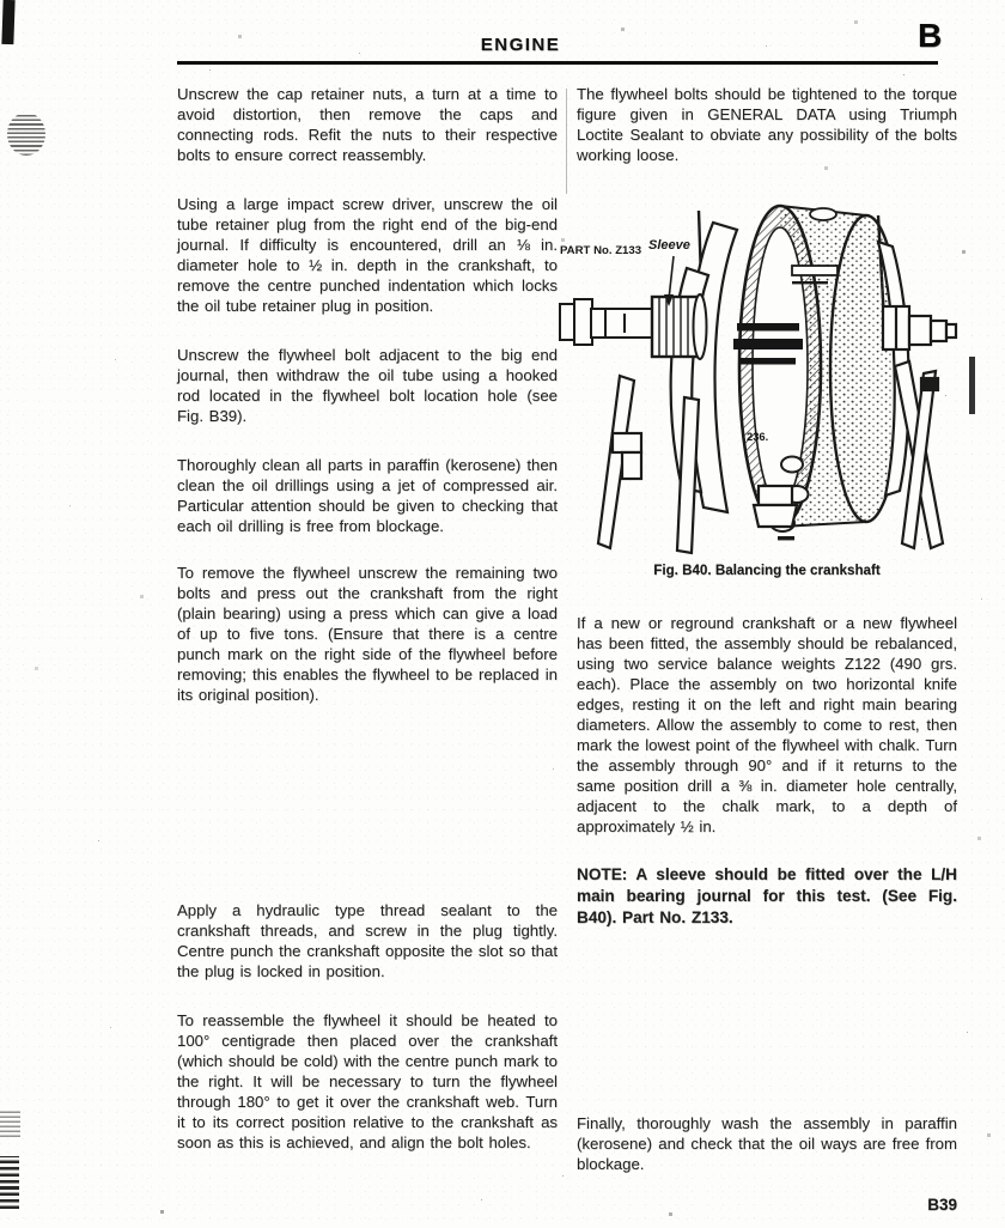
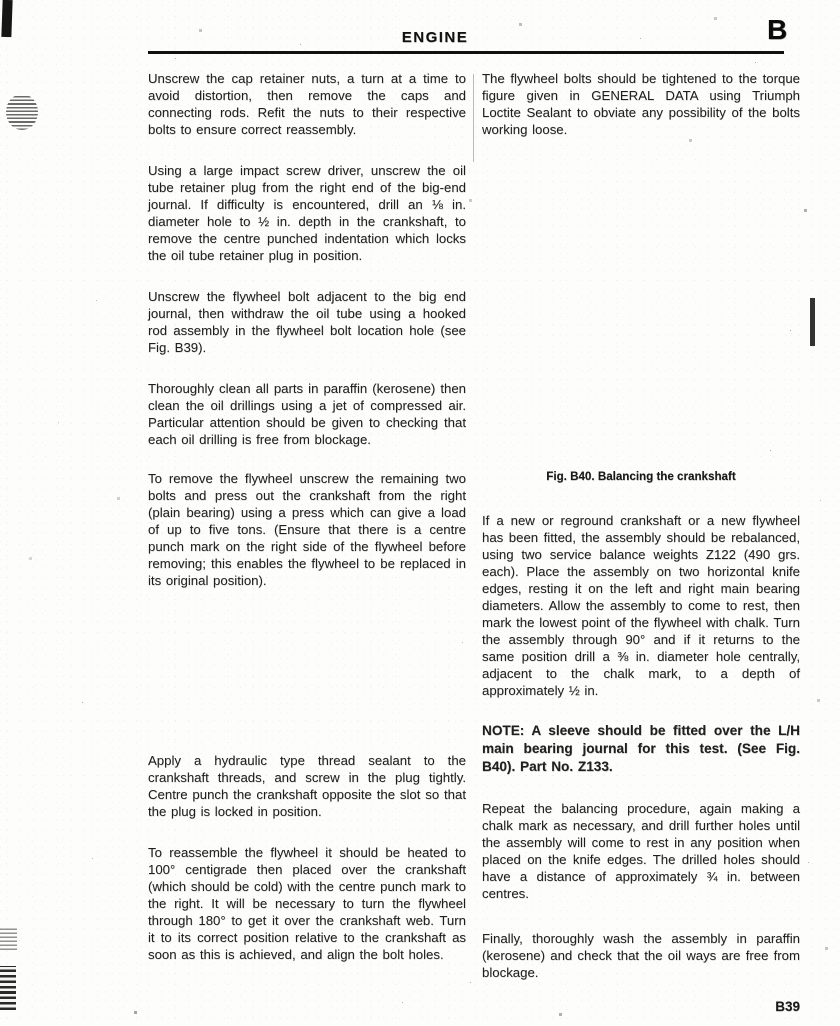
  ENGINE
  B
  Unscrew the cap retainer nuts, a turn at a time to avoid distortion, then remove the caps and connecting rods. Refit the nuts to their respective bolts to ensure correct reassembly.
  Using a large impact screw driver, unscrew the oil tube retainer plug from the right end of the big-end journal. If difficulty is encountered, drill an ⅛ in. diameter hole to ½ in. depth in the crankshaft, to remove the centre punched indentation which locks the oil tube retainer plug in position.
- Unscrew the flywheel bolt adjacent to the big end journal, then withdraw the oil tube using a hooked rod located in the flywheel bolt location hole (see Fig. B39).
+ Unscrew the flywheel bolt adjacent to the big end journal, then withdraw the oil tube using a hooked rod assembly in the flywheel bolt location hole (see Fig. B39).
  Thoroughly clean all parts in paraffin (kerosene) then clean the oil drillings using a jet of compressed air. Particular attention should be given to checking that each oil drilling is free from blockage.
  To remove the flywheel unscrew the remaining two bolts and press out the crankshaft from the right (plain bearing) using a press which can give a load of up to five tons. (Ensure that there is a centre punch mark on the right side of the flywheel before removing; this enables the flywheel to be replaced in its original position).
  Apply a hydraulic type thread sealant to the crankshaft threads, and screw in the plug tightly. Centre punch the crankshaft opposite the slot so that the plug is locked in position.
  To reassemble the flywheel it should be heated to 100° centigrade then placed over the crankshaft (which should be cold) with the centre punch mark to the right. It will be necessary to turn the flywheel through 180° to get it over the crankshaft web. Turn it to its correct position relative to the crankshaft as soon as this is achieved, and align the bolt holes.
  The flywheel bolts should be tightened to the torque figure given in GENERAL DATA using Triumph Loctite Sealant to obviate any possibility of the bolts working loose.
- PART No. Z133
- Sleeve
- 236.
  Fig. B40. Balancing the crankshaft
  If a new or reground crankshaft or a new flywheel has been fitted, the assembly should be rebalanced, using two service balance weights Z122 (490 grs. each). Place the assembly on two horizontal knife edges, resting it on the left and right main bearing diameters. Allow the assembly to come to rest, then mark the lowest point of the flywheel with chalk. Turn the assembly through 90° and if it returns to the same position drill a ⅜ in. diameter hole centrally, adjacent to the chalk mark, to a depth of approximately ½ in.
  NOTE: A sleeve should be fitted over the L/H main bearing journal for this test. (See Fig. B40). Part No. Z133.
+ Repeat the balancing procedure, again making a chalk mark as necessary, and drill further holes until the assembly will come to rest in any position when placed on the knife edges. The drilled holes should have a distance of approximately ¾ in. between centres.
  Finally, thoroughly wash the assembly in paraffin (kerosene) and check that the oil ways are free from blockage.
  B39
